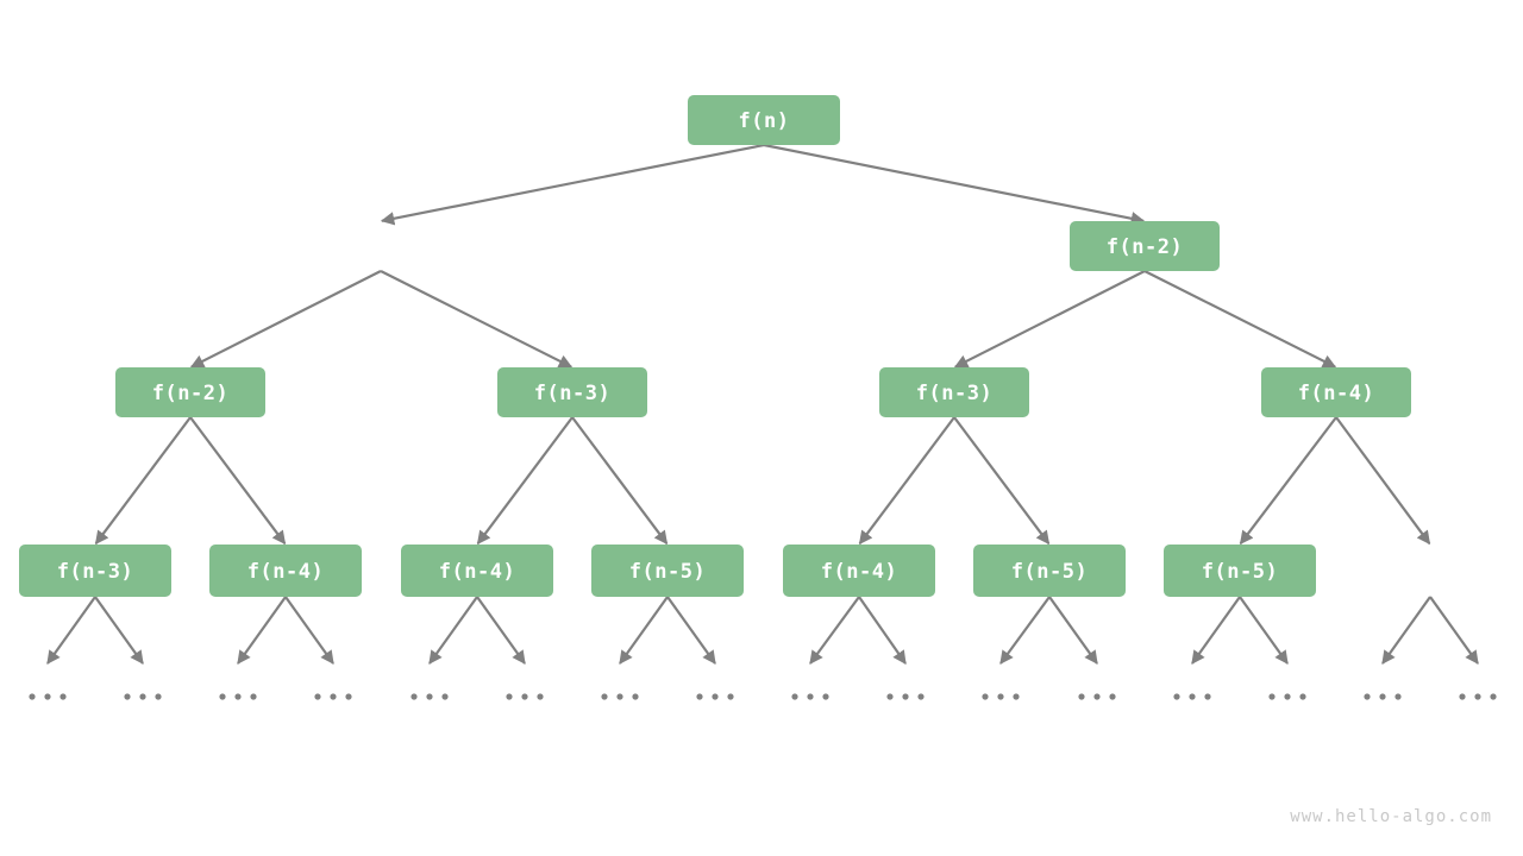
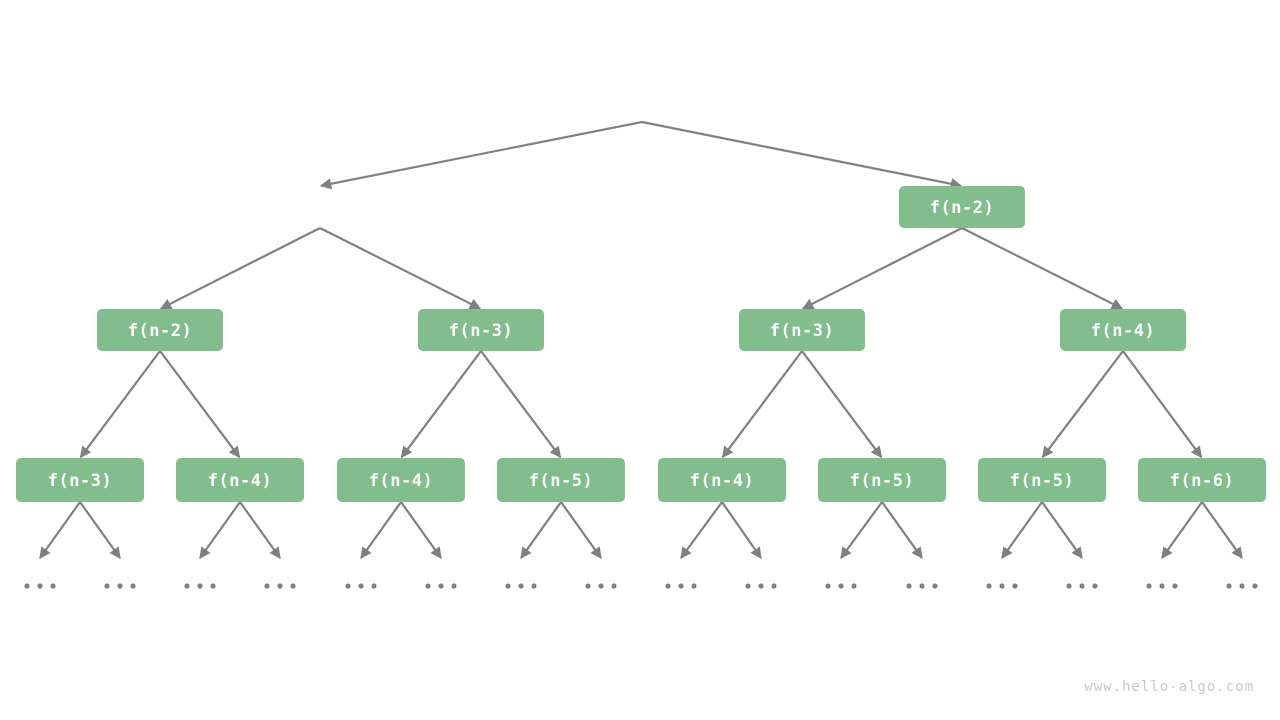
- f(n)
  f(n-2)
  f(n-2)
  f(n-3)
  f(n-3)
  f(n-4)
  f(n-3)
  f(n-4)
  f(n-4)
  f(n-5)
  f(n-4)
  f(n-5)
  f(n-5)
+ f(n-6)
  www.hello-algo.com
